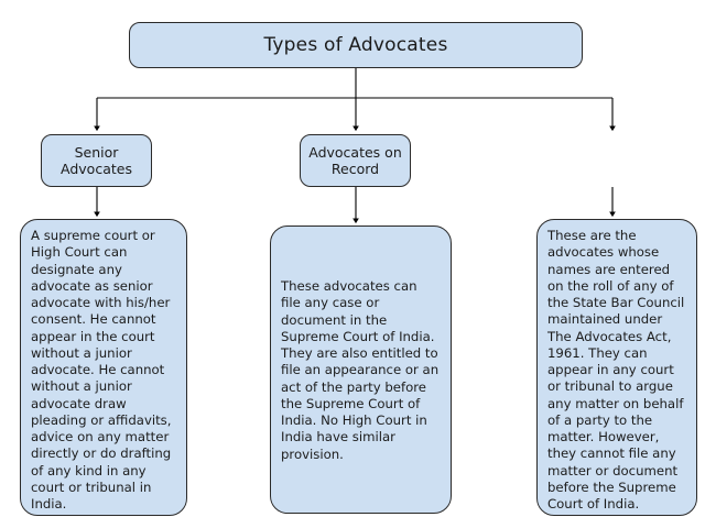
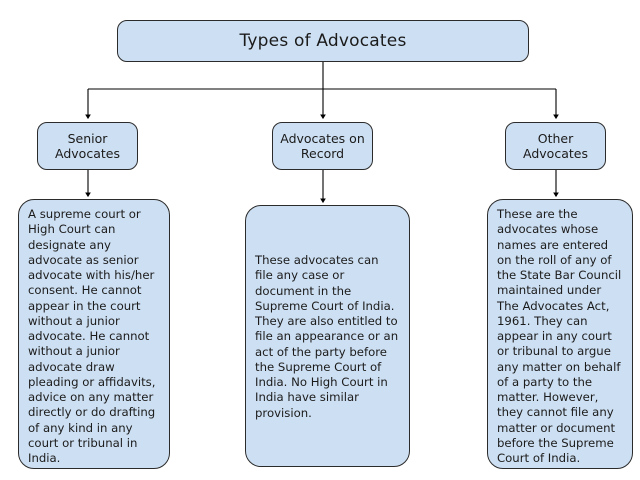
  Types of Advocates
  Senior Advocates
  Advocates on Record
+ Other Advocates
  A supreme court or High Court can designate any advocate as senior advocate with his/her consent. He cannot appear in the court without a junior advocate. He cannot without a junior advocate draw pleading or affidavits, advice on any matter directly or do drafting of any kind in any court or tribunal in India.
  These advocates can file any case or document in the Supreme Court of India. They are also entitled to file an appearance or an act of the party before the Supreme Court of India. No High Court in India have similar provision.
  These are the advocates whose names are entered on the roll of any of the State Bar Council maintained under The Advocates Act, 1961. They can appear in any court or tribunal to argue any matter on behalf of a party to the matter. However, they cannot file any matter or document before the Supreme Court of India.
